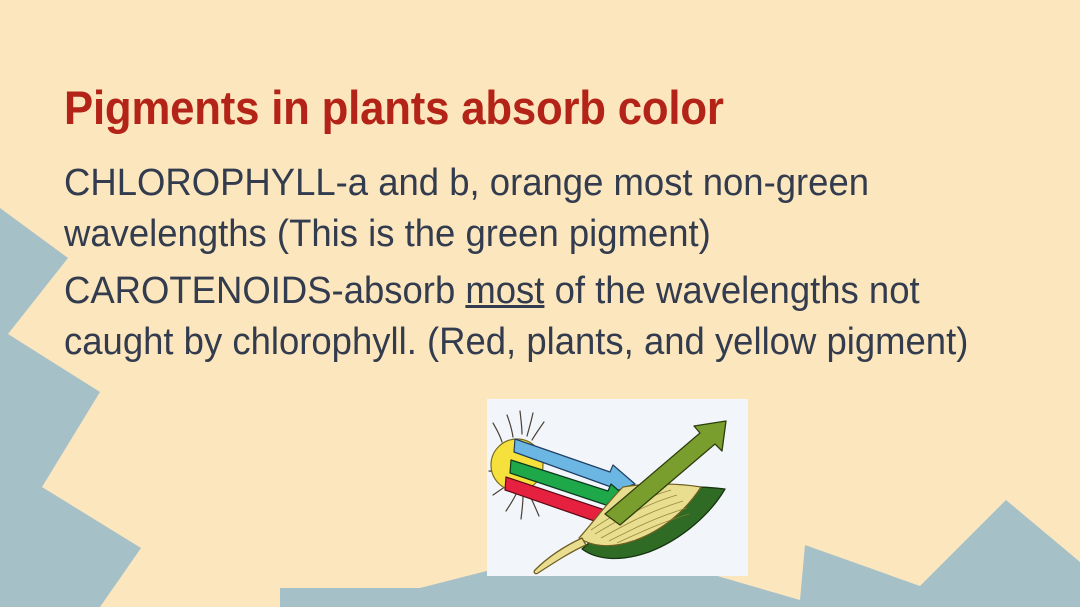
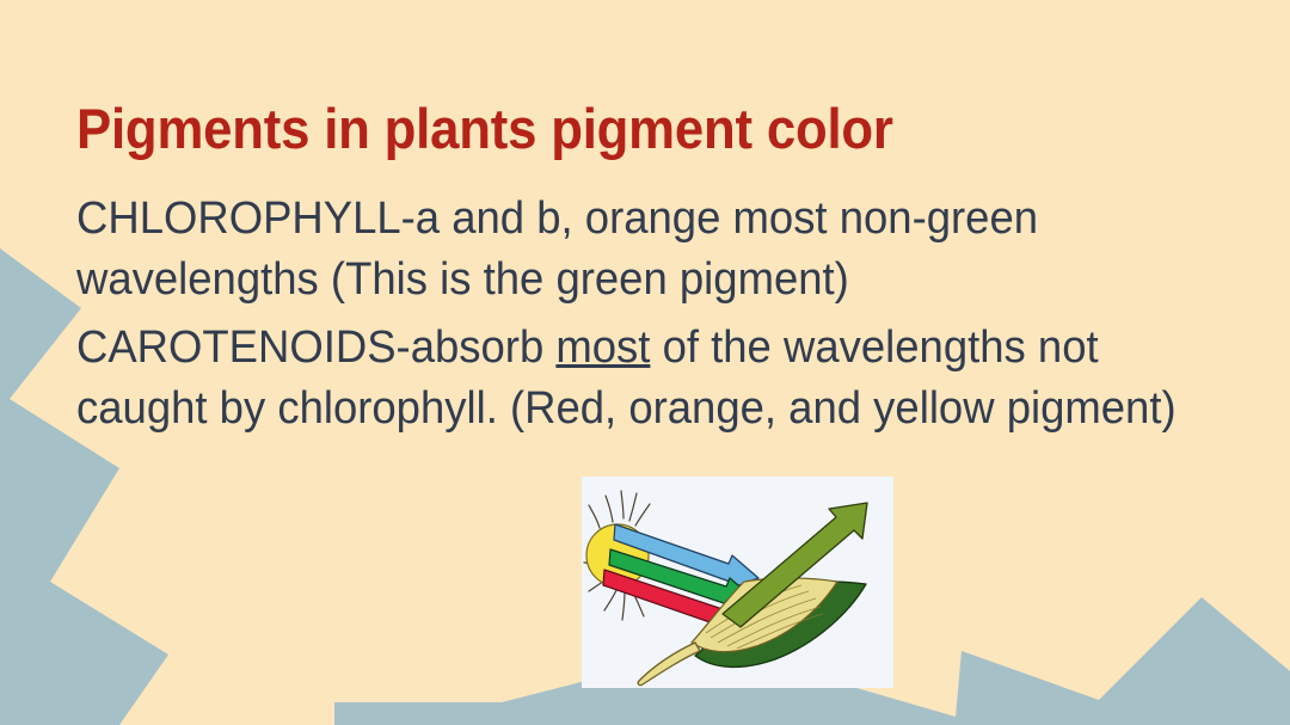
- Pigments in plants absorb color
+ Pigments in plants pigment color
  CHLOROPHYLL-a and b, orange most non-green wavelengths (This is the green pigment)
- CAROTENOIDS-absorb most of the wavelengths not caught by chlorophyll. (Red, plants, and yellow pigment)
+ CAROTENOIDS-absorb most of the wavelengths not caught by chlorophyll. (Red, orange, and yellow pigment)
